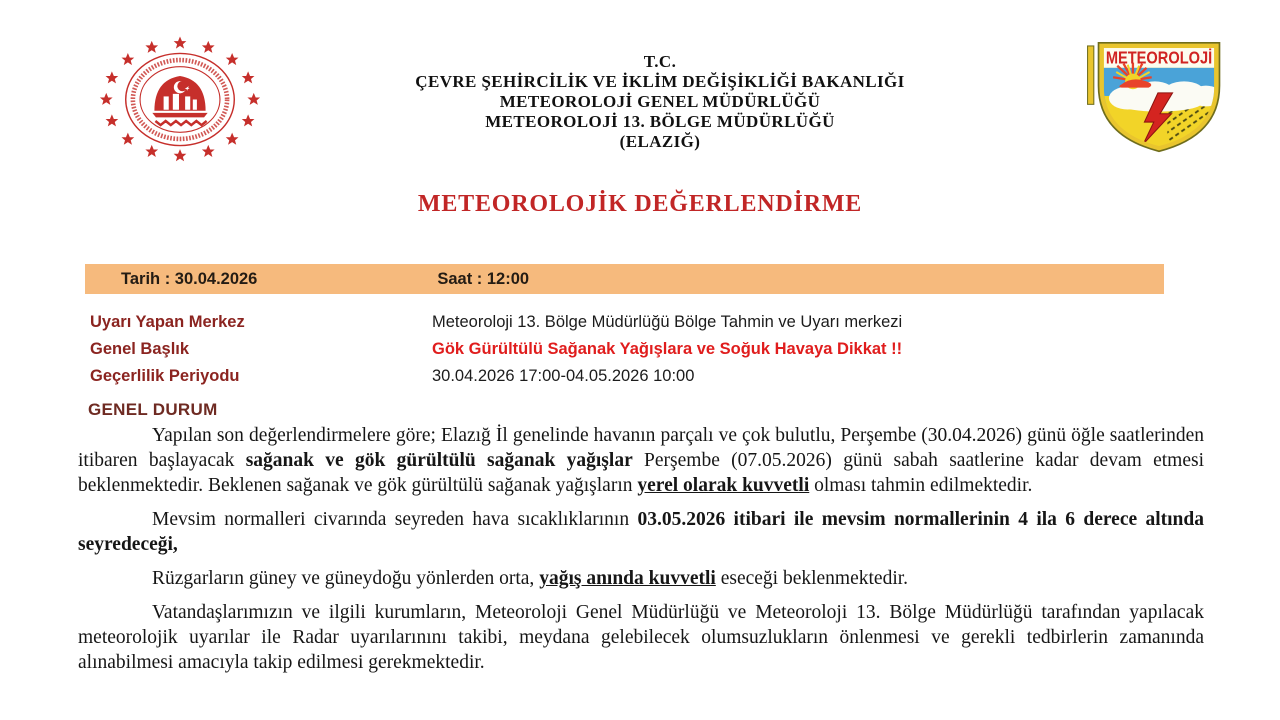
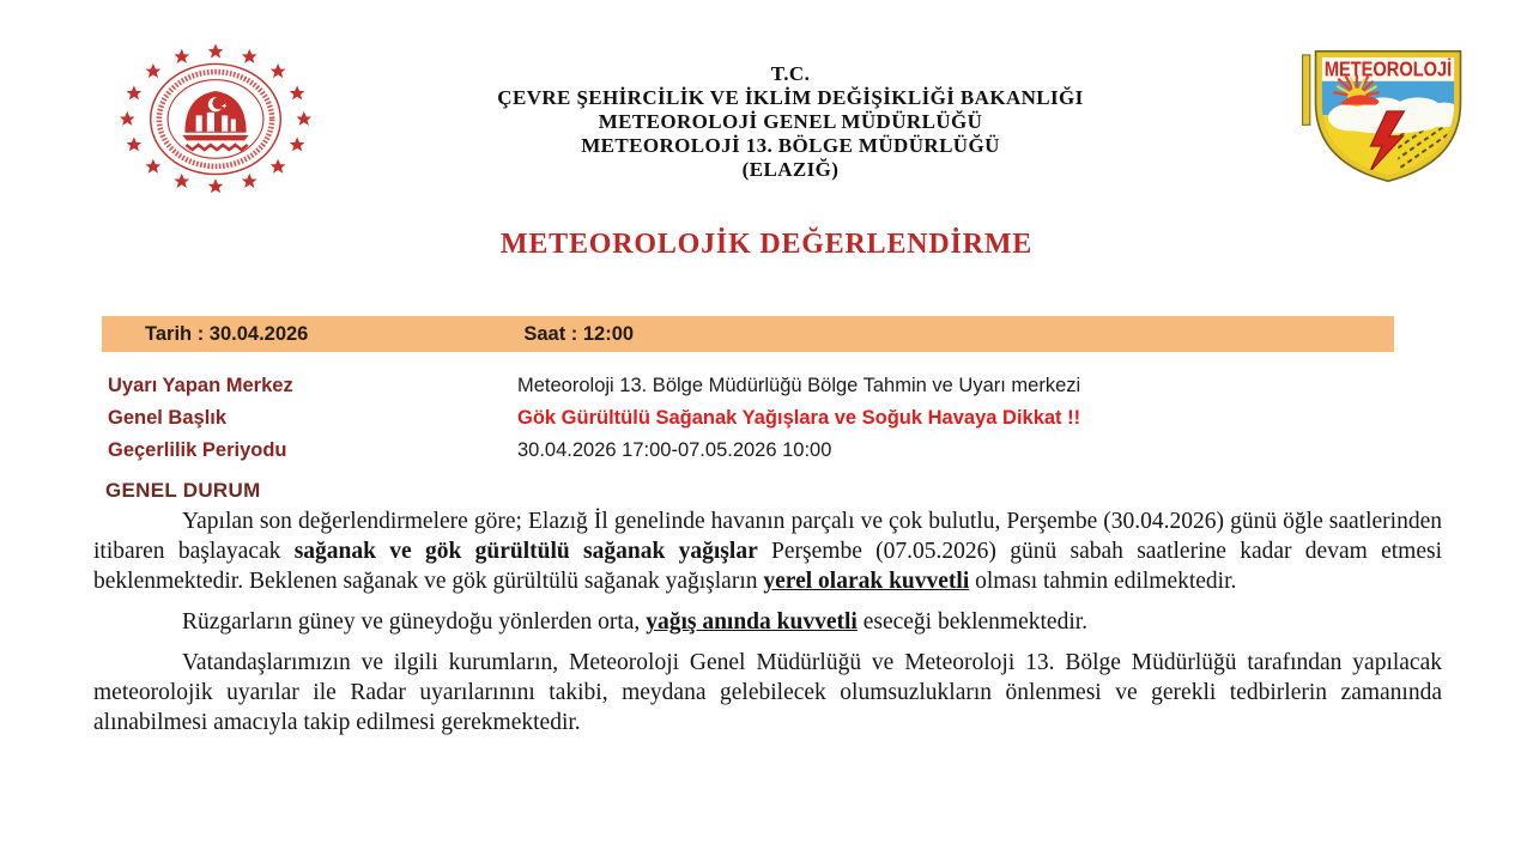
  T.C.
  ÇEVRE ŞEHİRCİLİK VE İKLİM DEĞİŞİKLİĞİ BAKANLIĞI
  METEOROLOJİ GENEL MÜDÜRLÜĞÜ
  METEOROLOJİ 13. BÖLGE MÜDÜRLÜĞÜ
  (ELAZIĞ)
  METEOROLOJİ
  METEOROLOJİK DEĞERLENDİRME
  Tarih : 30.04.2026
  Saat : 12:00
  Uyarı Yapan Merkez
  Meteoroloji 13. Bölge Müdürlüğü Bölge Tahmin ve Uyarı merkezi
  Genel Başlık
  Gök Gürültülü Sağanak Yağışlara ve Soğuk Havaya Dikkat !!
  Geçerlilik Periyodu
- 30.04.2026 17:00-04.05.2026 10:00
+ 30.04.2026 17:00-07.05.2026 10:00
  GENEL DURUM
  Yapılan son değerlendirmelere göre; Elazığ İl genelinde havanın parçalı ve çok bulutlu, Perşembe (30.04.2026) günü öğle saatlerinden itibaren başlayacak sağanak ve gök gürültülü sağanak yağışlar Perşembe (07.05.2026) günü sabah saatlerine kadar devam etmesi beklenmektedir. Beklenen sağanak ve gök gürültülü sağanak yağışların yerel olarak kuvvetli olması tahmin edilmektedir.
- Mevsim normalleri civarında seyreden hava sıcaklıklarının 03.05.2026 itibari ile mevsim normallerinin 4 ila 6 derece altında seyredeceği,
  Rüzgarların güney ve güneydoğu yönlerden orta, yağış anında kuvvetli eseceği beklenmektedir.
  Vatandaşlarımızın ve ilgili kurumların, Meteoroloji Genel Müdürlüğü ve Meteoroloji 13. Bölge Müdürlüğü tarafından yapılacak meteorolojik uyarılar ile Radar uyarılarınını takibi, meydana gelebilecek olumsuzlukların önlenmesi ve gerekli tedbirlerin zamanında alınabilmesi amacıyla takip edilmesi gerekmektedir.
